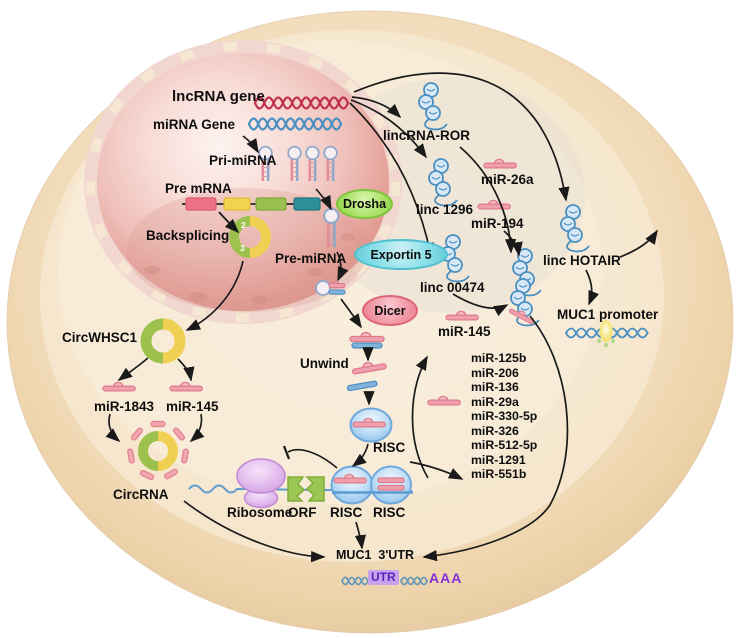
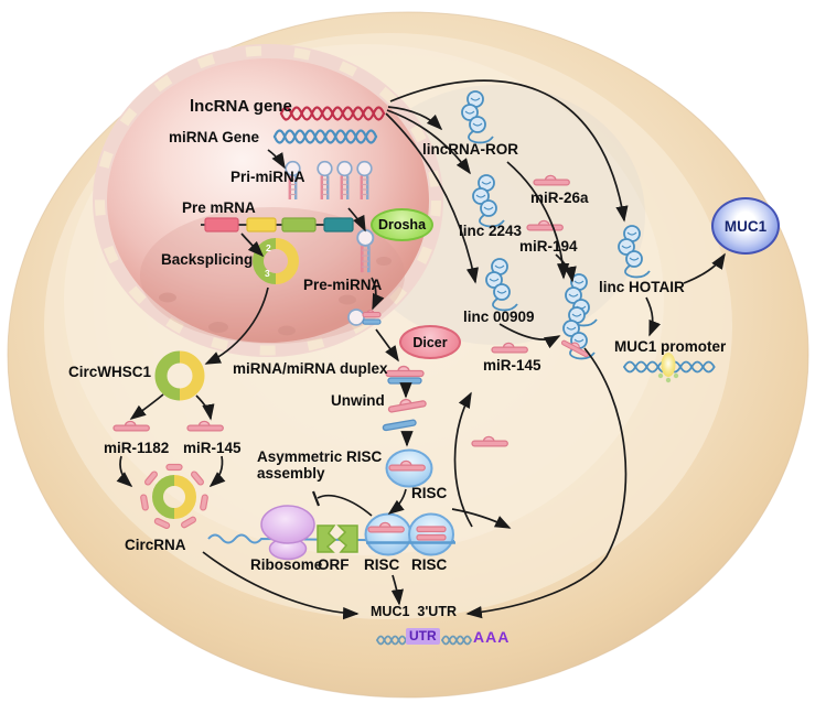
  lncRNA gene
  miRNA Gene
  Pri-miRNA
  Pre mRNA
  Backsplicing
  Pre-miRNA
  2
  3
  Drosha
- Exportin 5
  Dicer
+ MUC1
+ miRNA/miRNA duplex
  Unwind
+ Asymmetric RISC
+ assembly
  RISC
  Ribosome
  ORF
  RISC
  RISC
  CircWHSC1
- miR-1843
+ miR-1182
  miR-145
  CircRNA
  lincRNA-ROR
  miR-26a
- linc 1296
+ linc 2243
  miR-194
- linc 00474
+ linc 00909
  miR-145
  linc HOTAIR
  MUC1 promoter
- miR-125b
- miR-206
- miR-136
- miR-29a
- miR-330-5p
- miR-326
- miR-512-5p
- miR-1291
- miR-551b
  MUC1 3'UTR
  UTR
  AAA
